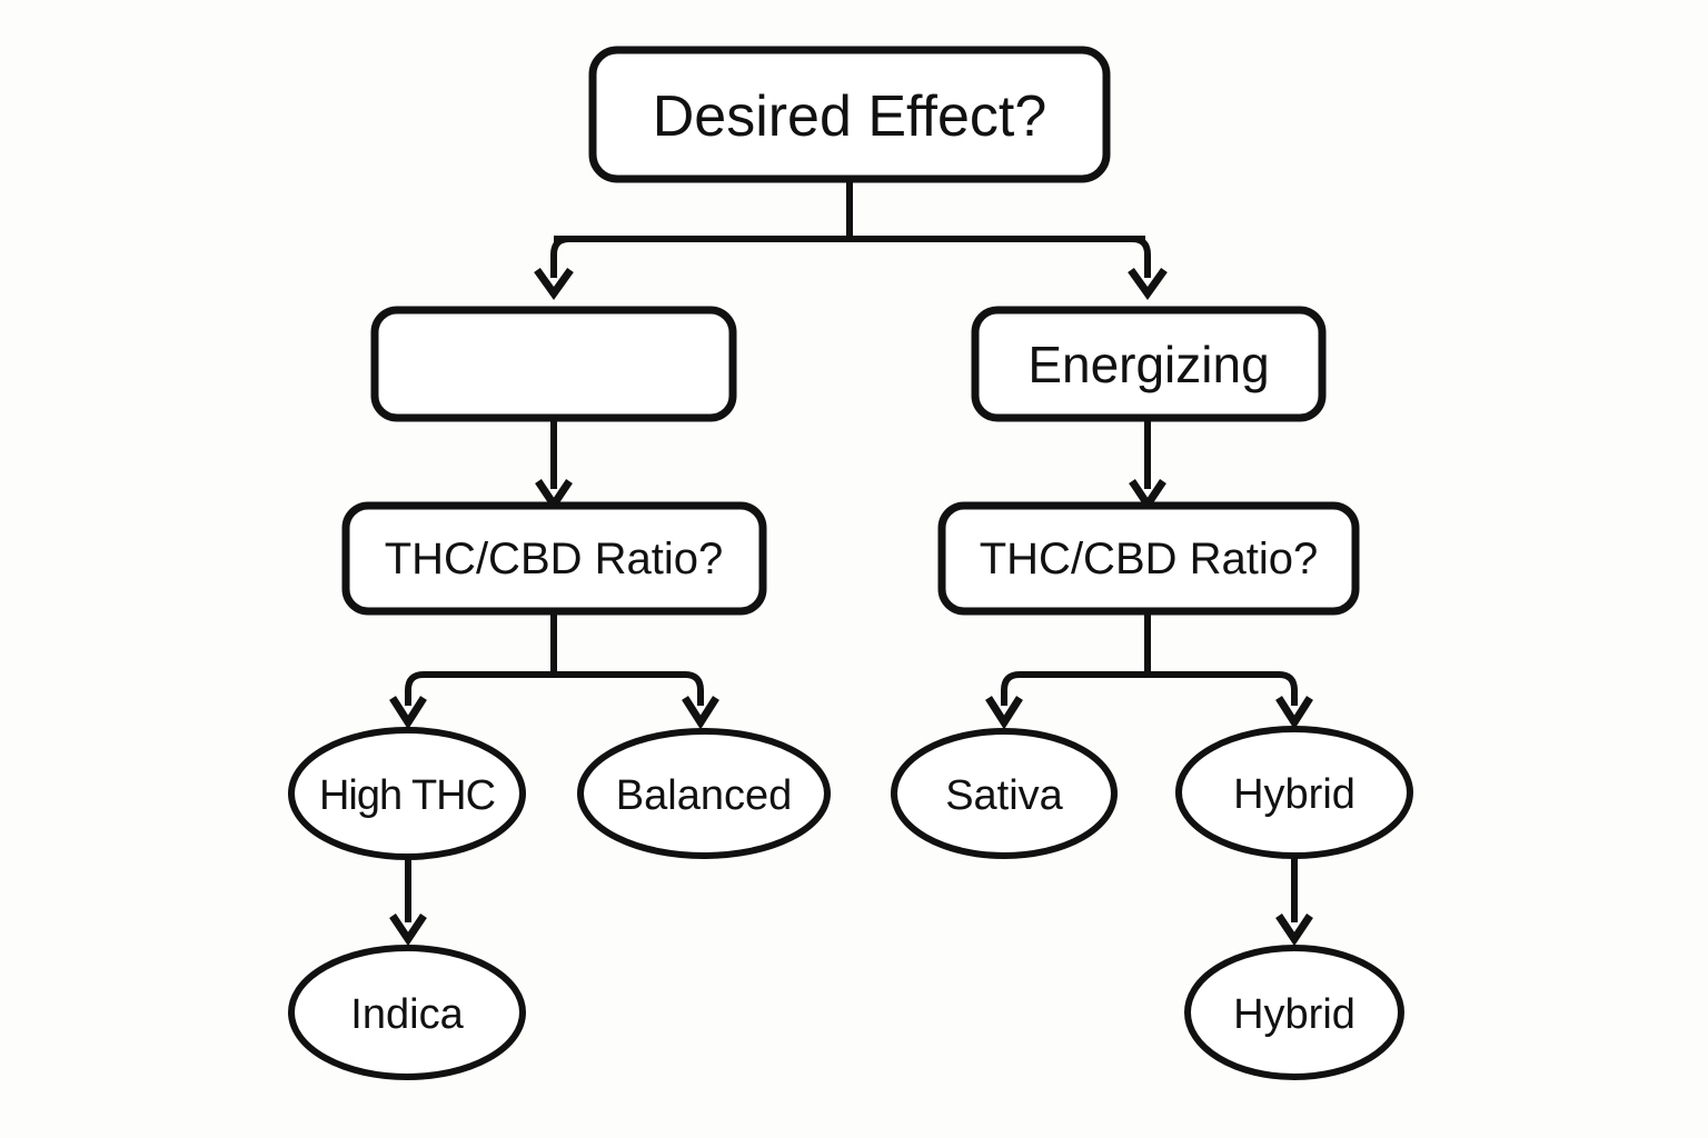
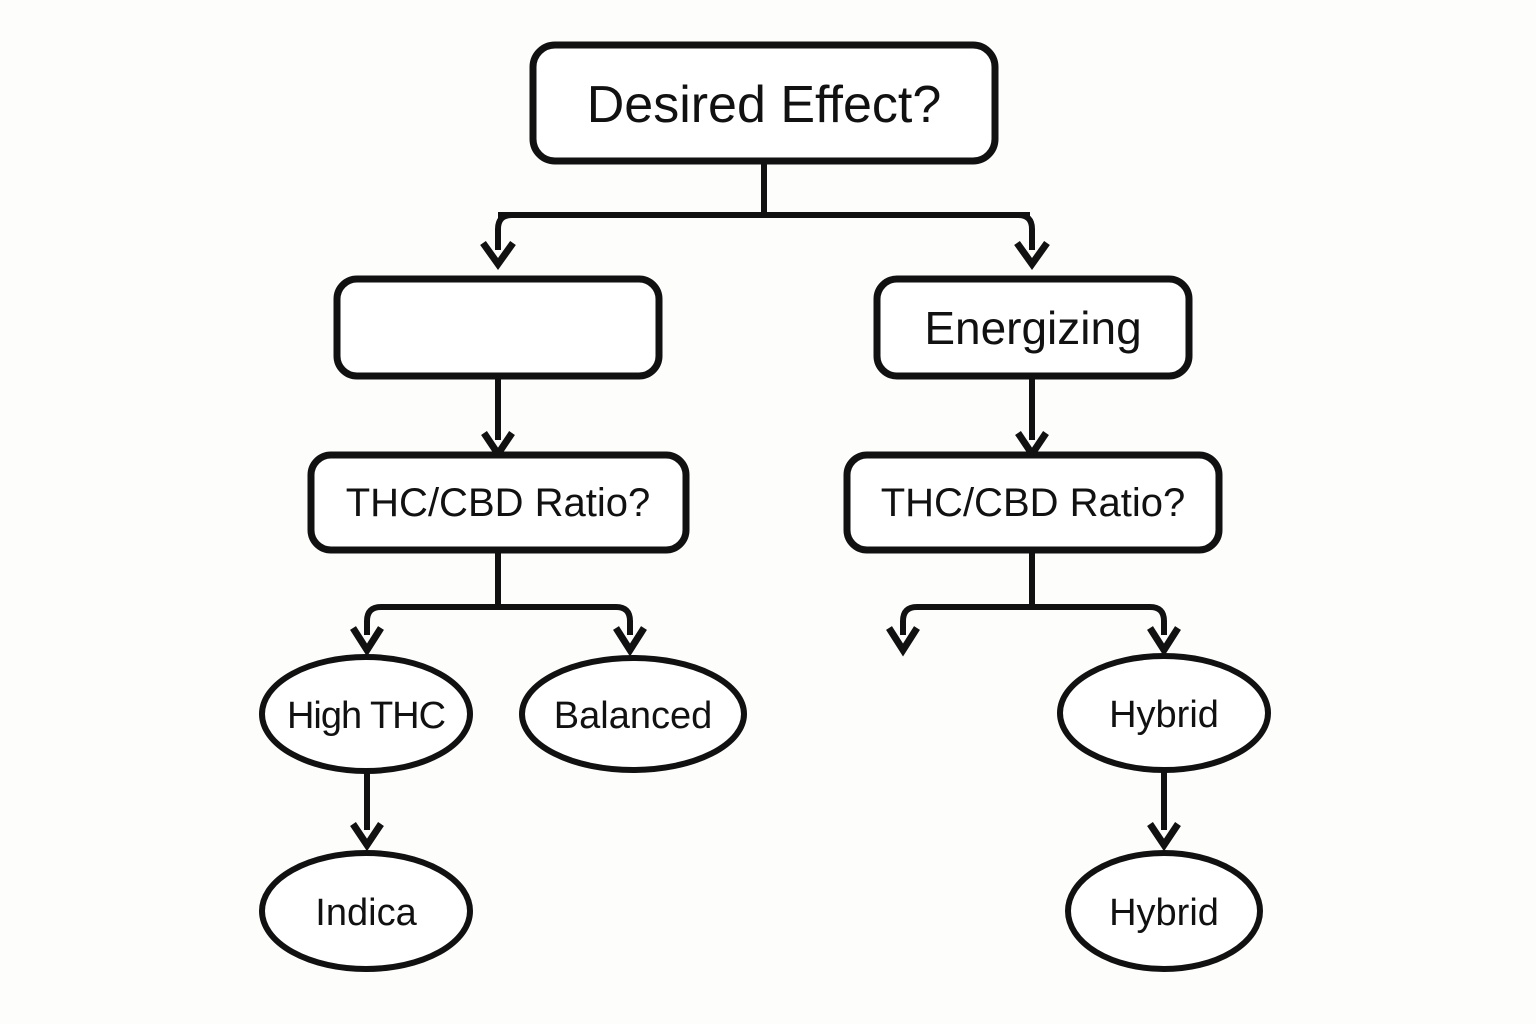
  Desired Effect?
  Energizing
  THC/CBD Ratio?
  THC/CBD Ratio?
  High THC
  Balanced
- Sativa
  Hybrid
  Indica
  Hybrid
